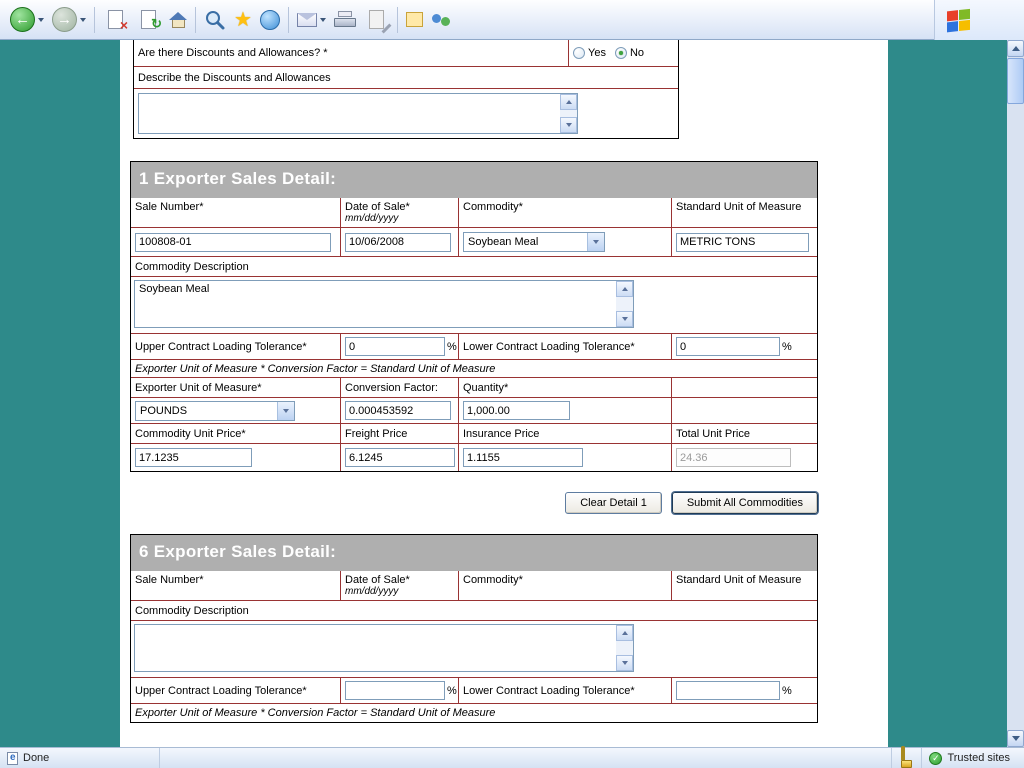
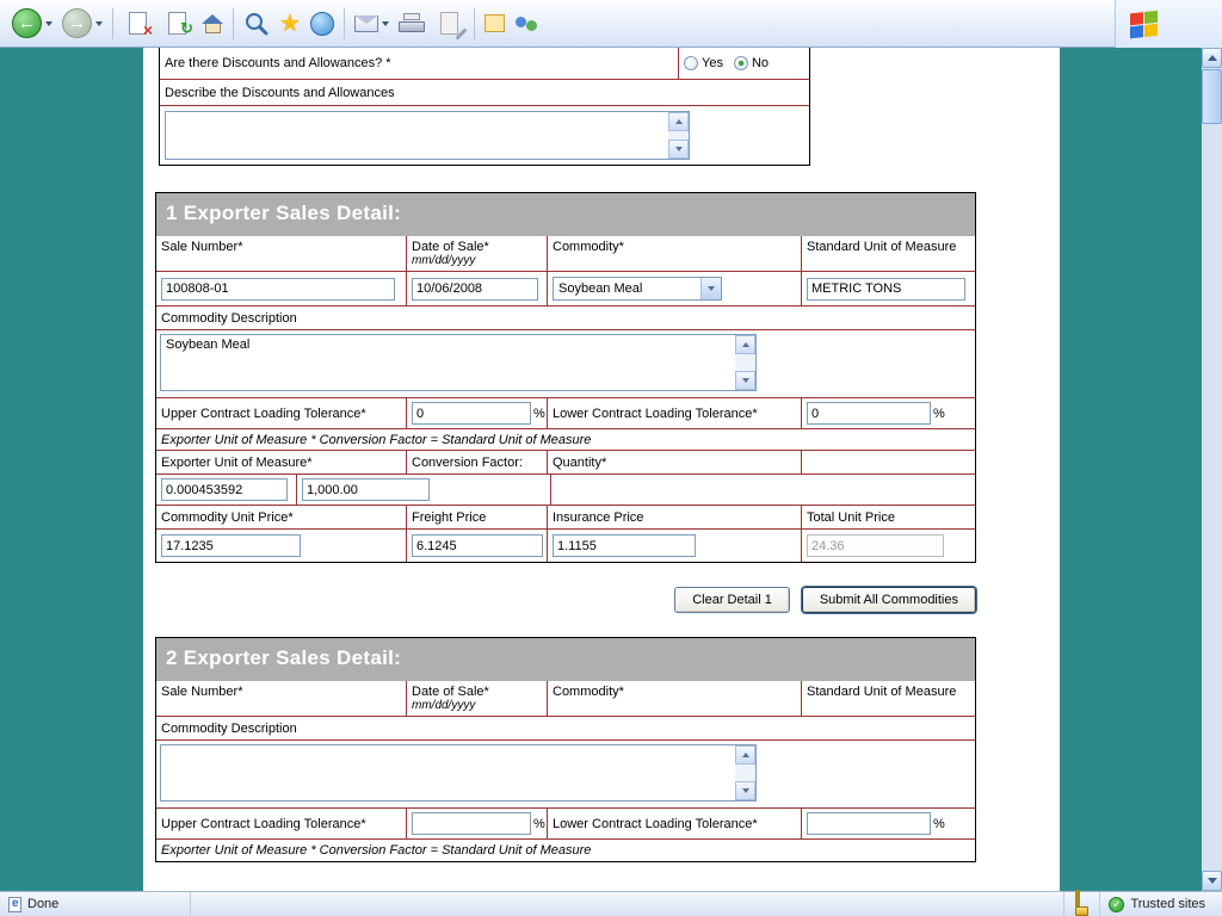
  ←
  →
  ×
  ↻
  ★
  Are there Discounts and Allowances? *
  Yes
  No
  Describe the Discounts and Allowances
  1 Exporter Sales Detail:
  Sale Number*
  Date of Sale*
  mm/dd/yyyy
  Commodity*
  Standard Unit of Measure
  100808-01
  10/06/2008
  Soybean Meal
  METRIC TONS
  Commodity Description
  Soybean Meal
  Upper Contract Loading Tolerance*
  0
  %
  Lower Contract Loading Tolerance*
  0
  %
  Exporter Unit of Measure * Conversion Factor = Standard Unit of Measure
  Exporter Unit of Measure*
  Conversion Factor:
  Quantity*
- POUNDS
  0.000453592
  1,000.00
  Commodity Unit Price*
  Freight Price
  Insurance Price
  Total Unit Price
  17.1235
  6.1245
  1.1155
  24.36
  Clear Detail 1
  Submit All Commodities
- 6 Exporter Sales Detail:
+ 2 Exporter Sales Detail:
  Sale Number*
  Date of Sale*
  mm/dd/yyyy
  Commodity*
  Standard Unit of Measure
  Commodity Description
  Upper Contract Loading Tolerance*
  %
  Lower Contract Loading Tolerance*
  %
  Exporter Unit of Measure * Conversion Factor = Standard Unit of Measure
  Done
  ✓
  Trusted sites
